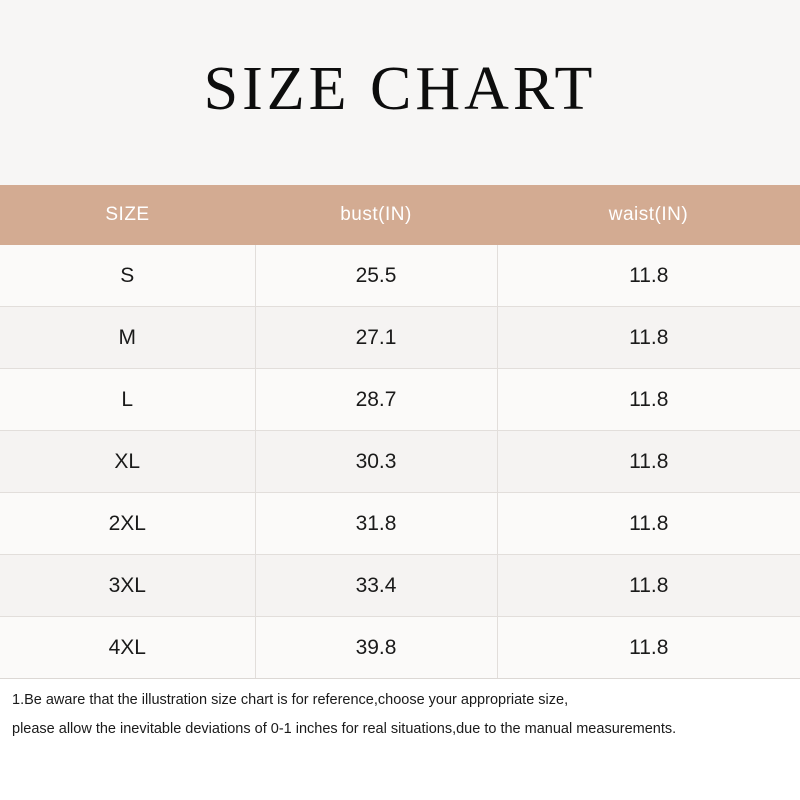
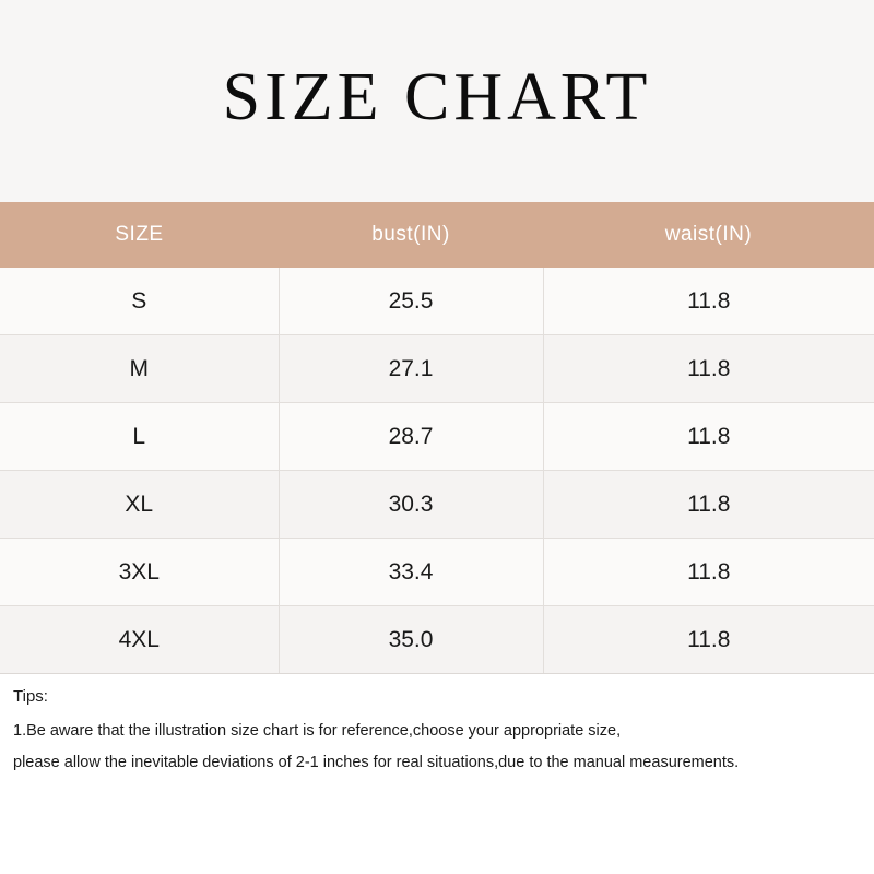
  SIZE CHART
  SIZE	bust(IN)	waist(IN)
  S	25.5	11.8
  M	27.1	11.8
  L	28.7	11.8
  XL	30.3	11.8
- 2XL	31.8	11.8
  3XL	33.4	11.8
- 4XL	39.8	11.8
+ 4XL	35.0	11.8
+ Tips:
  1.Be aware that the illustration size chart is for reference,choose your appropriate size,
- please allow the inevitable deviations of 0-1 inches for real situations,due to the manual measurements.
+ please allow the inevitable deviations of 2-1 inches for real situations,due to the manual measurements.
